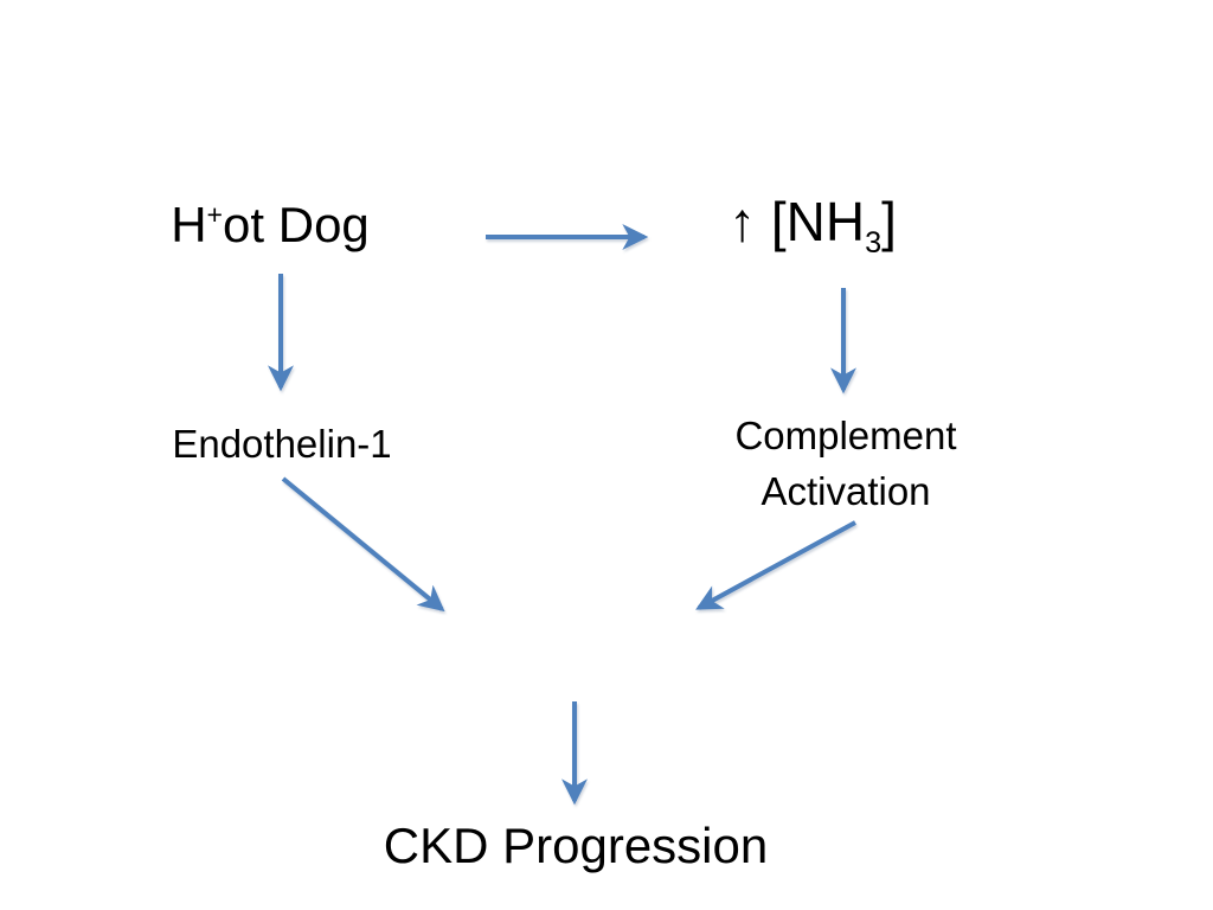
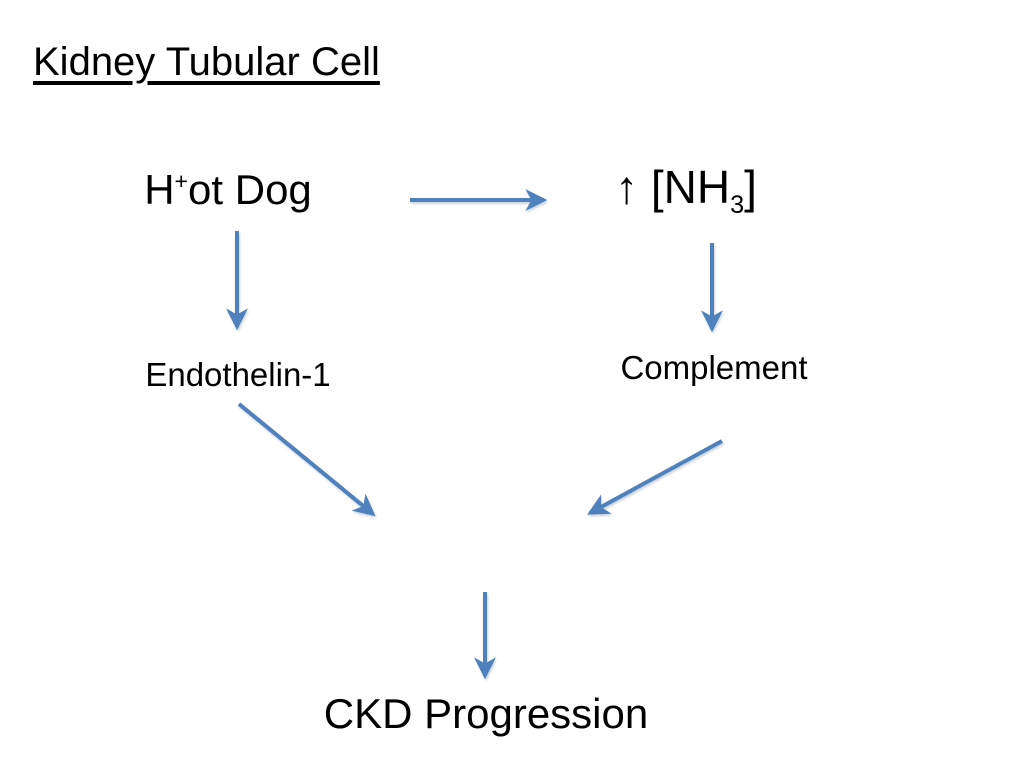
+ Kidney Tubular Cell
  H+ot Dog
  ↑ [NH3]
  Endothelin-1
  Complement
- Activation
  CKD Progression
